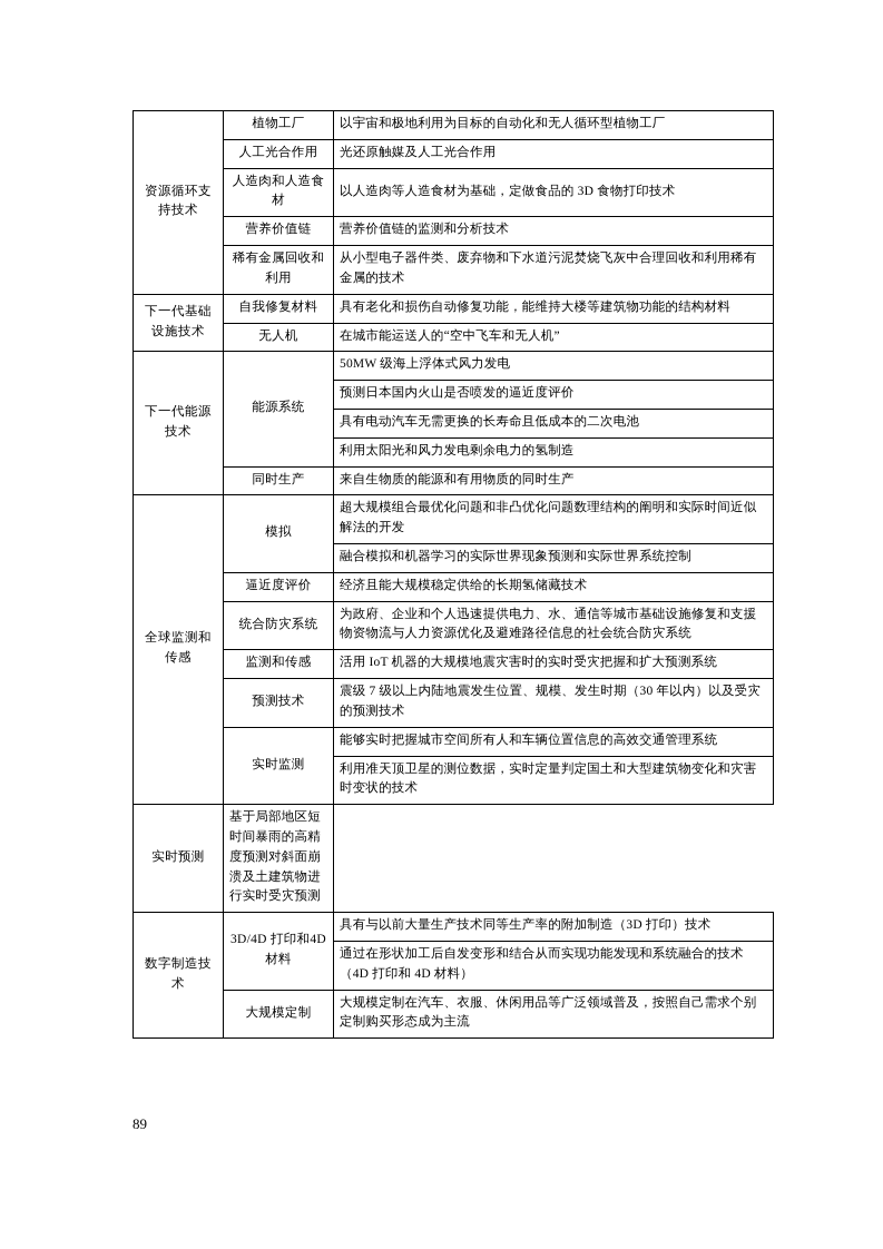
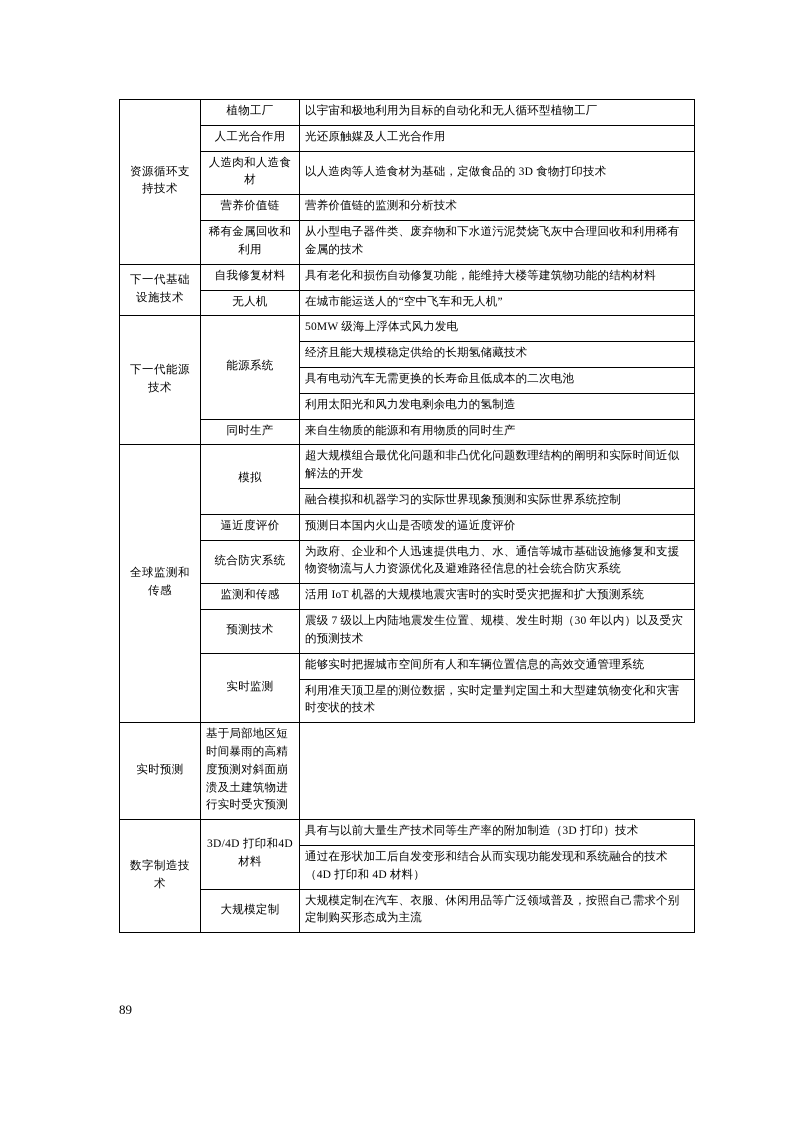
  资源循环支持技术	植物工厂	以宇宙和极地利用为目标的自动化和无人循环型植物工厂
  人工光合作用	光还原触媒及人工光合作用
  人造肉和人造食材	以人造肉等人造食材为基础，定做食品的 3D 食物打印技术
  营养价值链	营养价值链的监测和分析技术
  稀有金属回收和利用	从小型电子器件类、废弃物和下水道污泥焚烧飞灰中合理回收和利用稀有金属的技术
  下一代基础设施技术	自我修复材料	具有老化和损伤自动修复功能，能维持大楼等建筑物功能的结构材料
  无人机	在城市能运送人的“空中飞车和无人机”
  下一代能源技术	能源系统	50MW 级海上浮体式风力发电
- 预测日本国内火山是否喷发的逼近度评价
+ 经济且能大规模稳定供给的长期氢储藏技术
  具有电动汽车无需更换的长寿命且低成本的二次电池
  利用太阳光和风力发电剩余电力的氢制造
  同时生产	来自生物质的能源和有用物质的同时生产
  全球监测和传感	模拟	超大规模组合最优化问题和非凸优化问题数理结构的阐明和实际时间近似解法的开发
  融合模拟和机器学习的实际世界现象预测和实际世界系统控制
- 逼近度评价	经济且能大规模稳定供给的长期氢储藏技术
+ 逼近度评价	预测日本国内火山是否喷发的逼近度评价
  统合防灾系统	为政府、企业和个人迅速提供电力、水、通信等城市基础设施修复和支援物资物流与人力资源优化及避难路径信息的社会统合防灾系统
  监测和传感	活用 IoT 机器的大规模地震灾害时的实时受灾把握和扩大预测系统
  预测技术	震级 7 级以上内陆地震发生位置、规模、发生时期（30 年以内）以及受灾的预测技术
  实时监测	能够实时把握城市空间所有人和车辆位置信息的高效交通管理系统
  利用准天顶卫星的测位数据，实时定量判定国土和大型建筑物变化和灾害时变状的技术
  实时预测	基于局部地区短时间暴雨的高精度预测对斜面崩溃及土建筑物进行实时受灾预测
  数字制造技术	3D/4D 打印和4D 材料	具有与以前大量生产技术同等生产率的附加制造（3D 打印）技术
  通过在形状加工后自发变形和结合从而实现功能发现和系统融合的技术（4D 打印和 4D 材料）
  大规模定制	大规模定制在汽车、衣服、休闲用品等广泛领域普及，按照自己需求个别定制购买形态成为主流
  89
